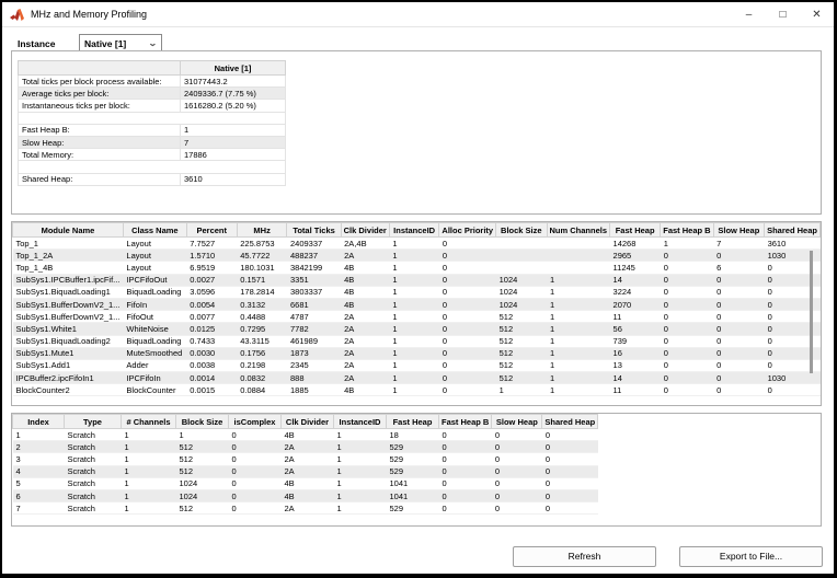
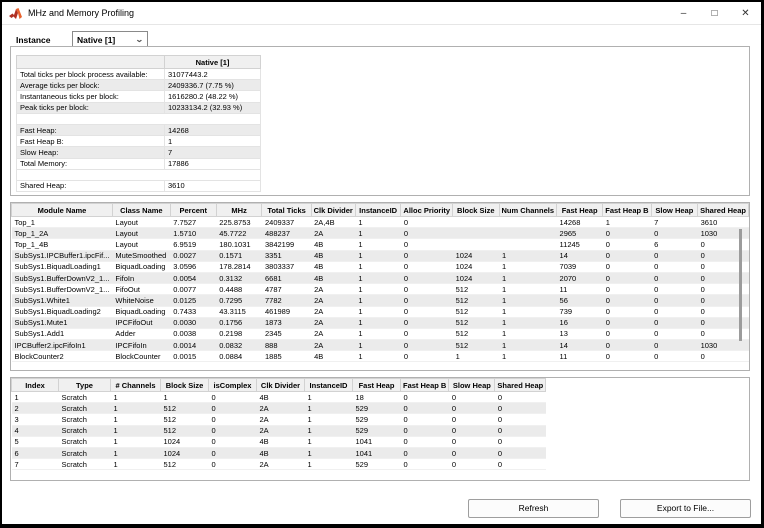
  MHz and Memory Profiling
  –
  □
  ✕
  Instance
  Native [1]
  ⌄
  	Native [1]
  Total ticks per block process available:	31077443.2
  Average ticks per block:	2409336.7 (7.75 %)
- Instantaneous ticks per block:	1616280.2 (5.20 %)
+ Instantaneous ticks per block:	1616280.2 (48.22 %)
+ Peak ticks per block:	10233134.2 (32.93 %)
+ Fast Heap:	14268
  Fast Heap B:	1
  Slow Heap:	7
  Total Memory:	17886
  Shared Heap:	3610
  Module Name	Class Name	Percent	MHz	Total Ticks	Clk Divider	InstanceID	Alloc Priority	Block Size	Num Channels	Fast Heap	Fast Heap B	Slow Heap	Shared Heap
  Top_1	Layout	7.7527	225.8753	2409337	2A,4B	1	0			14268	1	7	3610
  Top_1_2A	Layout	1.5710	45.7722	488237	2A	1	0			2965	0	0	1030
  Top_1_4B	Layout	6.9519	180.1031	3842199	4B	1	0			11245	0	6	0
- SubSys1.IPCBuffer1.ipcFif...	IPCFifoOut	0.0027	0.1571	3351	4B	1	0	1024	1	14	0	0	0
+ SubSys1.IPCBuffer1.ipcFif...	MuteSmoothed	0.0027	0.1571	3351	4B	1	0	1024	1	14	0	0	0
- SubSys1.BiquadLoading1	BiquadLoading	3.0596	178.2814	3803337	4B	1	0	1024	1	3224	0	0	0
+ SubSys1.BiquadLoading1	BiquadLoading	3.0596	178.2814	3803337	4B	1	0	1024	1	7039	0	0	0
  SubSys1.BufferDownV2_1...	FifoIn	0.0054	0.3132	6681	4B	1	0	1024	1	2070	0	0	0
  SubSys1.BufferDownV2_1...	FifoOut	0.0077	0.4488	4787	2A	1	0	512	1	11	0	0	0
  SubSys1.White1	WhiteNoise	0.0125	0.7295	7782	2A	1	0	512	1	56	0	0	0
  SubSys1.BiquadLoading2	BiquadLoading	0.7433	43.3115	461989	2A	1	0	512	1	739	0	0	0
- SubSys1.Mute1	MuteSmoothed	0.0030	0.1756	1873	2A	1	0	512	1	16	0	0	0
+ SubSys1.Mute1	IPCFifoOut	0.0030	0.1756	1873	2A	1	0	512	1	16	0	0	0
  SubSys1.Add1	Adder	0.0038	0.2198	2345	2A	1	0	512	1	13	0	0	0
  IPCBuffer2.ipcFifoIn1	IPCFifoIn	0.0014	0.0832	888	2A	1	0	512	1	14	0	0	1030
  BlockCounter2	BlockCounter	0.0015	0.0884	1885	4B	1	0	1	1	11	0	0	0
  Index	Type	# Channels	Block Size	isComplex	Clk Divider	InstanceID	Fast Heap	Fast Heap B	Slow Heap	Shared Heap
  1	Scratch	1	1	0	4B	1	18	0	0	0
  2	Scratch	1	512	0	2A	1	529	0	0	0
  3	Scratch	1	512	0	2A	1	529	0	0	0
  4	Scratch	1	512	0	2A	1	529	0	0	0
  5	Scratch	1	1024	0	4B	1	1041	0	0	0
  6	Scratch	1	1024	0	4B	1	1041	0	0	0
  7	Scratch	1	512	0	2A	1	529	0	0	0
  Refresh
  Export to File...
